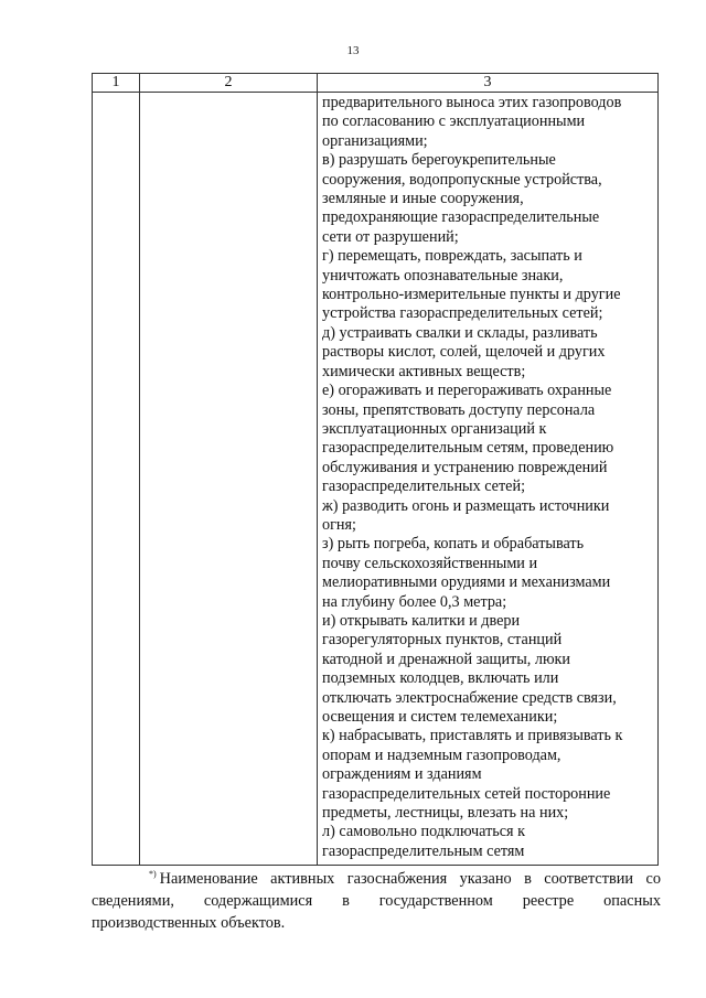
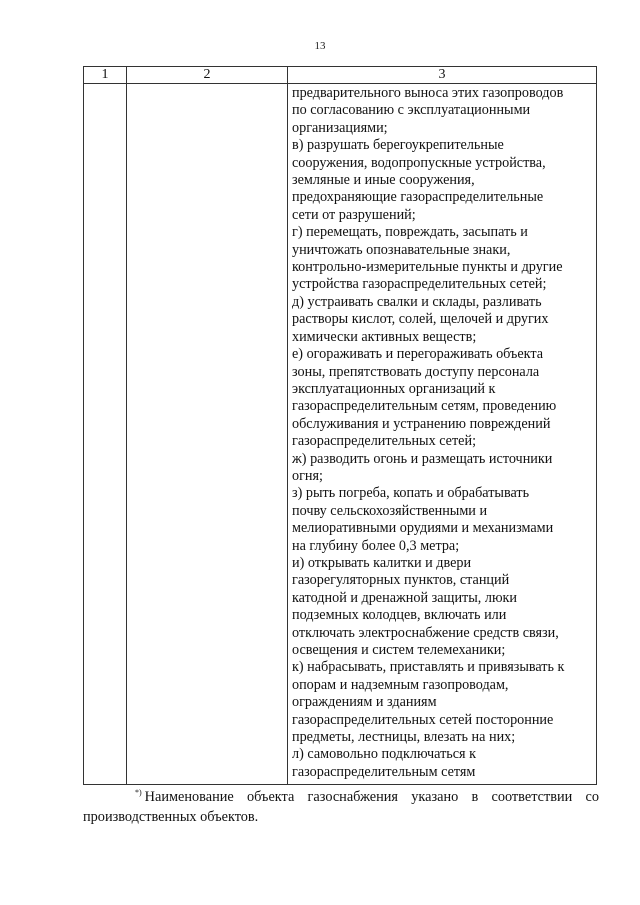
  13
  1	2	3
- 		предварительного выноса этих газопроводов по согласованию с эксплуатационными организациями; в) разрушать берегоукрепительные сооружения, водопропускные устройства, земляные и иные сооружения, предохраняющие газораспределительные сети от разрушений; г) перемещать, повреждать, засыпать и уничтожать опознавательные знаки, контрольно-измерительные пункты и другие устройства газораспределительных сетей; д) устраивать свалки и склады, разливать растворы кислот, солей, щелочей и других химически активных веществ; е) огораживать и перегораживать охранные зоны, препятствовать доступу персонала эксплуатационных организаций к газораспределительным сетям, проведению обслуживания и устранению повреждений газораспределительных сетей; ж) разводить огонь и размещать источники огня; з) рыть погреба, копать и обрабатывать почву сельскохозяйственными и мелиоративными орудиями и механизмами на глубину более 0,3 метра; и) открывать калитки и двери газорегуляторных пунктов, станций катодной и дренажной защиты, люки подземных колодцев, включать или отключать электроснабжение средств связи, освещения и систем телемеханики; к) набрасывать, приставлять и привязывать к опорам и надземным газопроводам, ограждениям и зданиям газораспределительных сетей посторонние предметы, лестницы, влезать на них; л) самовольно подключаться к газораспределительным сетям
+ 		предварительного выноса этих газопроводов по согласованию с эксплуатационными организациями; в) разрушать берегоукрепительные сооружения, водопропускные устройства, земляные и иные сооружения, предохраняющие газораспределительные сети от разрушений; г) перемещать, повреждать, засыпать и уничтожать опознавательные знаки, контрольно-измерительные пункты и другие устройства газораспределительных сетей; д) устраивать свалки и склады, разливать растворы кислот, солей, щелочей и других химически активных веществ; е) огораживать и перегораживать объекта зоны, препятствовать доступу персонала эксплуатационных организаций к газораспределительным сетям, проведению обслуживания и устранению повреждений газораспределительных сетей; ж) разводить огонь и размещать источники огня; з) рыть погреба, копать и обрабатывать почву сельскохозяйственными и мелиоративными орудиями и механизмами на глубину более 0,3 метра; и) открывать калитки и двери газорегуляторных пунктов, станций катодной и дренажной защиты, люки подземных колодцев, включать или отключать электроснабжение средств связи, освещения и систем телемеханики; к) набрасывать, приставлять и привязывать к опорам и надземным газопроводам, ограждениям и зданиям газораспределительных сетей посторонние предметы, лестницы, влезать на них; л) самовольно подключаться к газораспределительным сетям
- *) Наименование активных газоснабжения указано в соответствии со
+ *) Наименование объекта газоснабжения указано в соответствии со
- сведениями, содержащимися в государственном реестре опасных
  производственных объектов.
